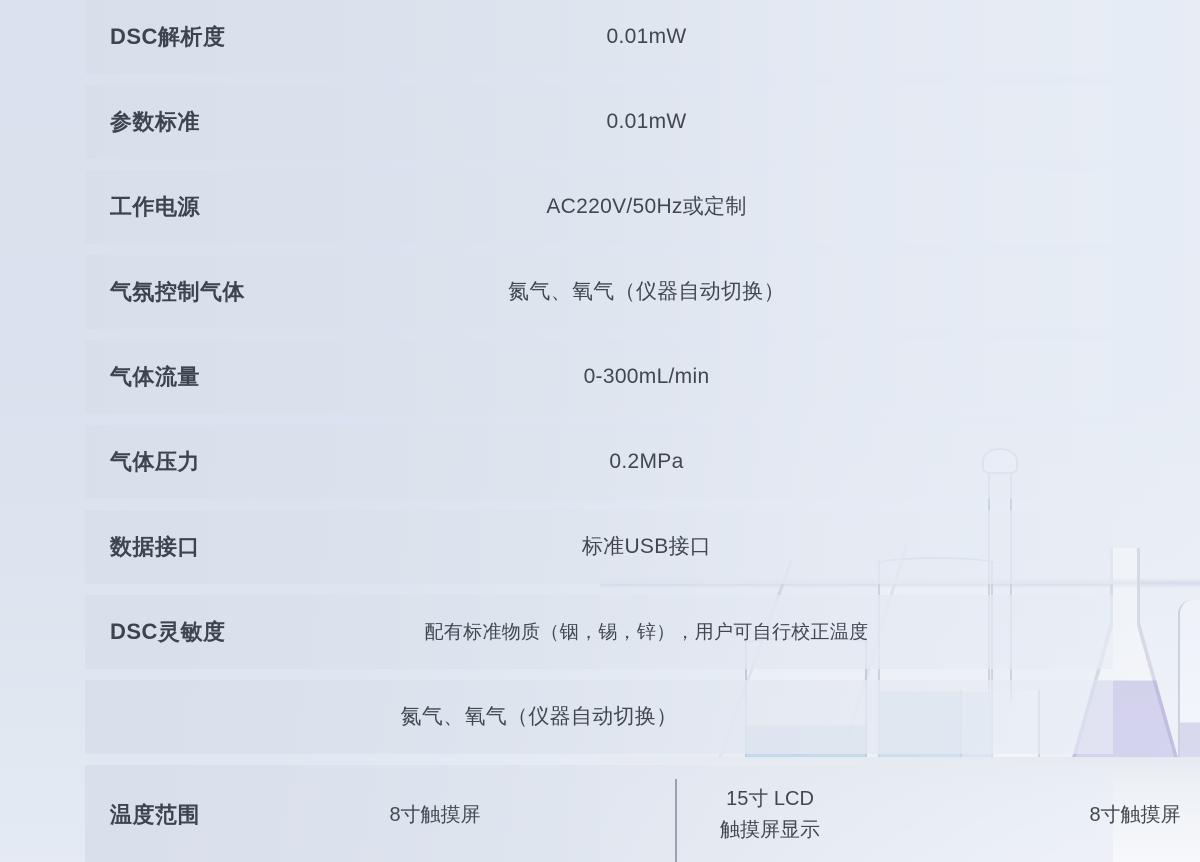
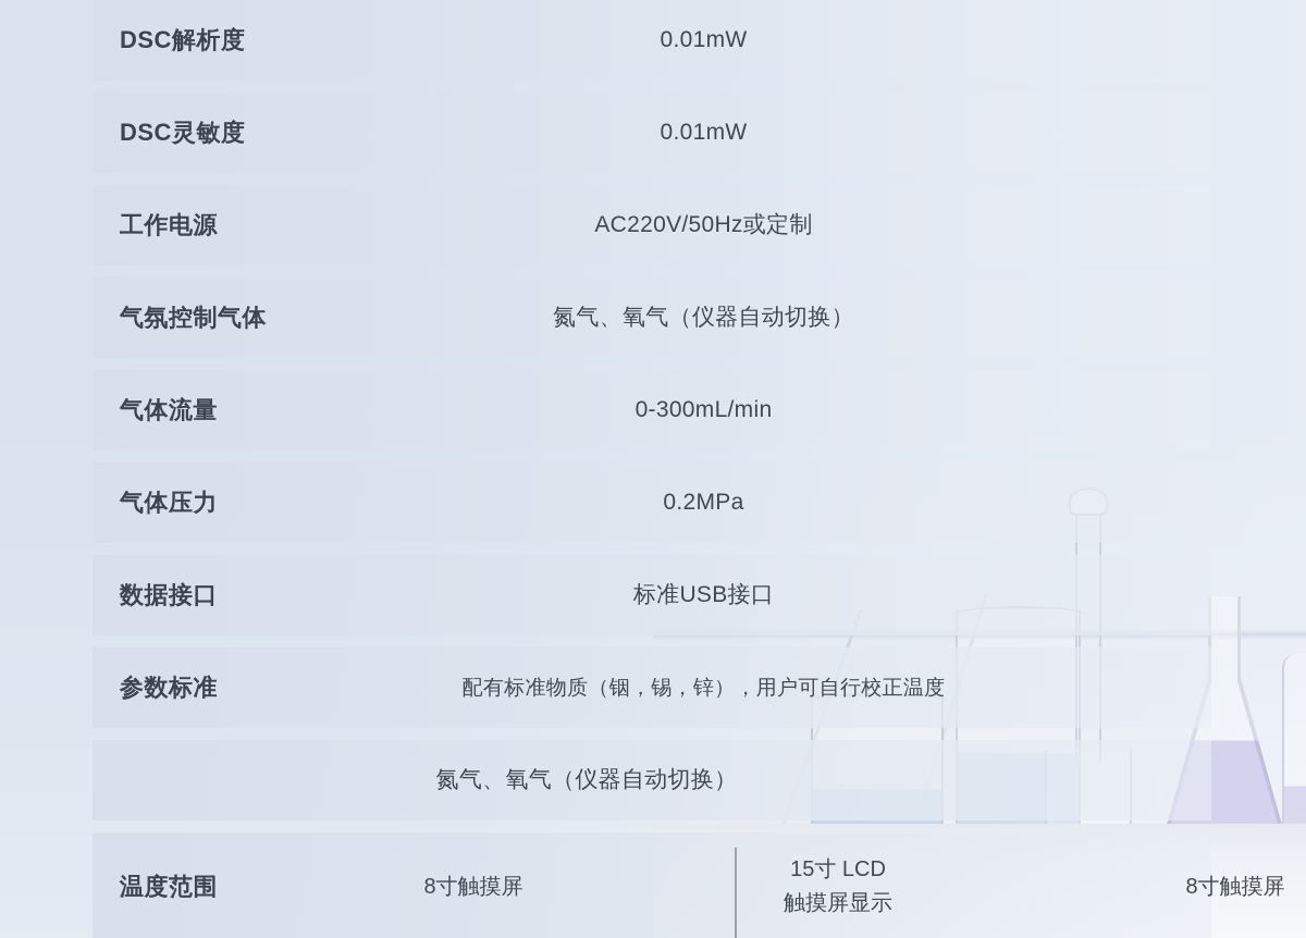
  DSC解析度
  0.01mW
- 参数标准
+ DSC灵敏度
  0.01mW
  工作电源
  AC220V/50Hz或定制
  气氛控制气体
  氮气、氧气（仪器自动切换）
  气体流量
  0-300mL/min
  气体压力
  0.2MPa
  数据接口
  标准USB接口
- DSC灵敏度
+ 参数标准
  配有标准物质（铟，锡，锌），用户可自行校正温度
  氮气、氧气（仪器自动切换）
  温度范围
  8寸触摸屏
  15寸 LCD
  触摸屏显示
  8寸触摸屏
